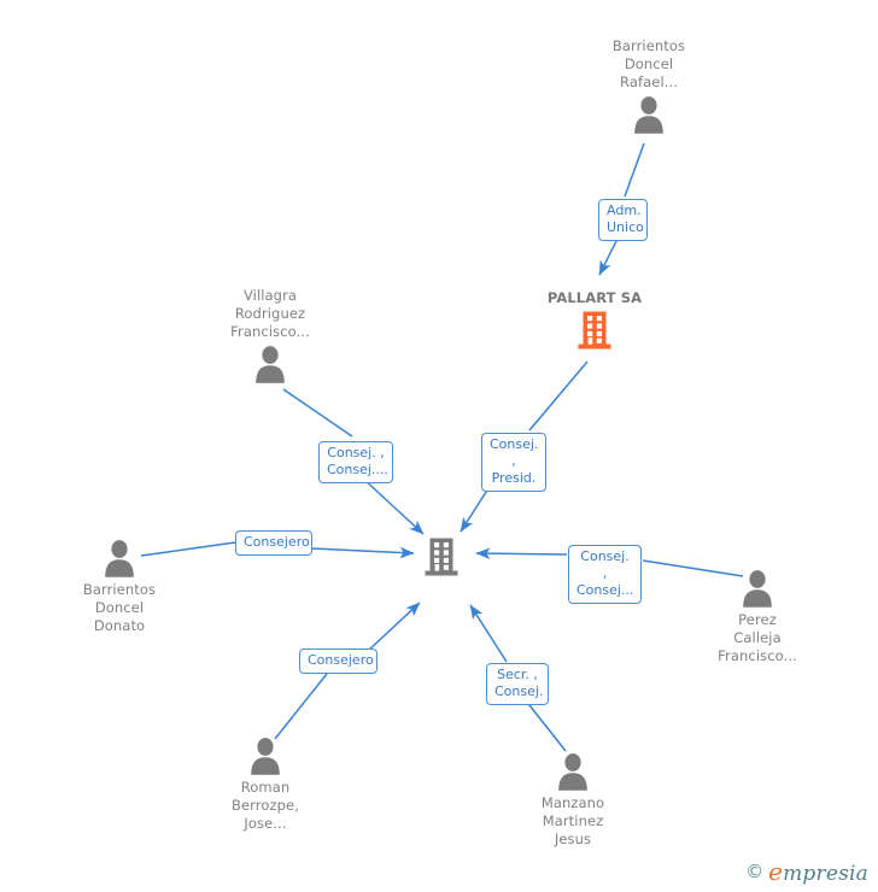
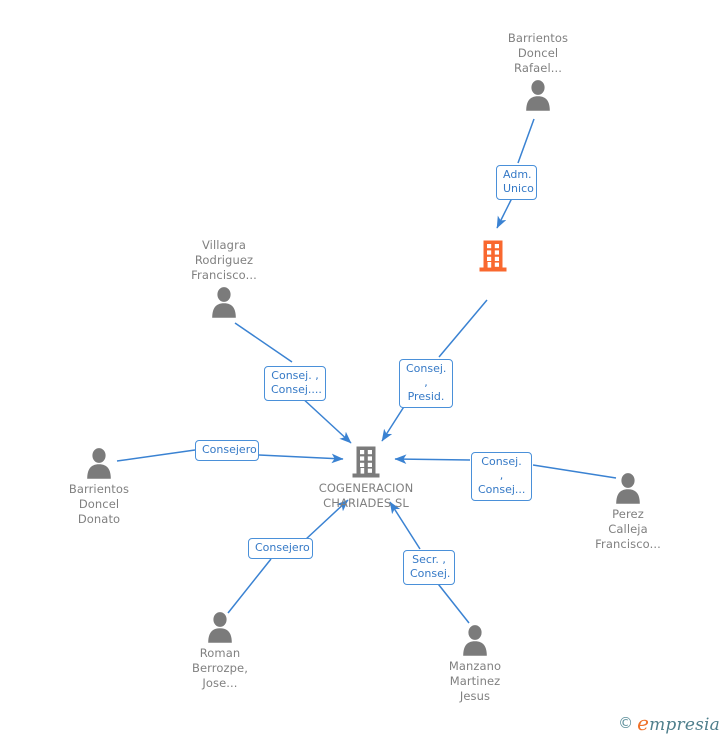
  Barrientos
  Doncel
  Rafael...
- PALLART SA
  Villagra
  Rodriguez
  Francisco...
  Barrientos
  Doncel
  Donato
+ COGENERACION
+ CHARIADES SL
  Perez
  Calleja
  Francisco...
  Roman
  Berrozpe,
  Jose...
  Manzano
  Martinez
  Jesus
  Adm.
  Unico
  Consej. ,
  Consej....
  Consej. ,
  Presid.
  Consejero
  Consej. ,
  Consej...
  Consejero
  Secr. ,
  Consej.
  ©
  empresia
